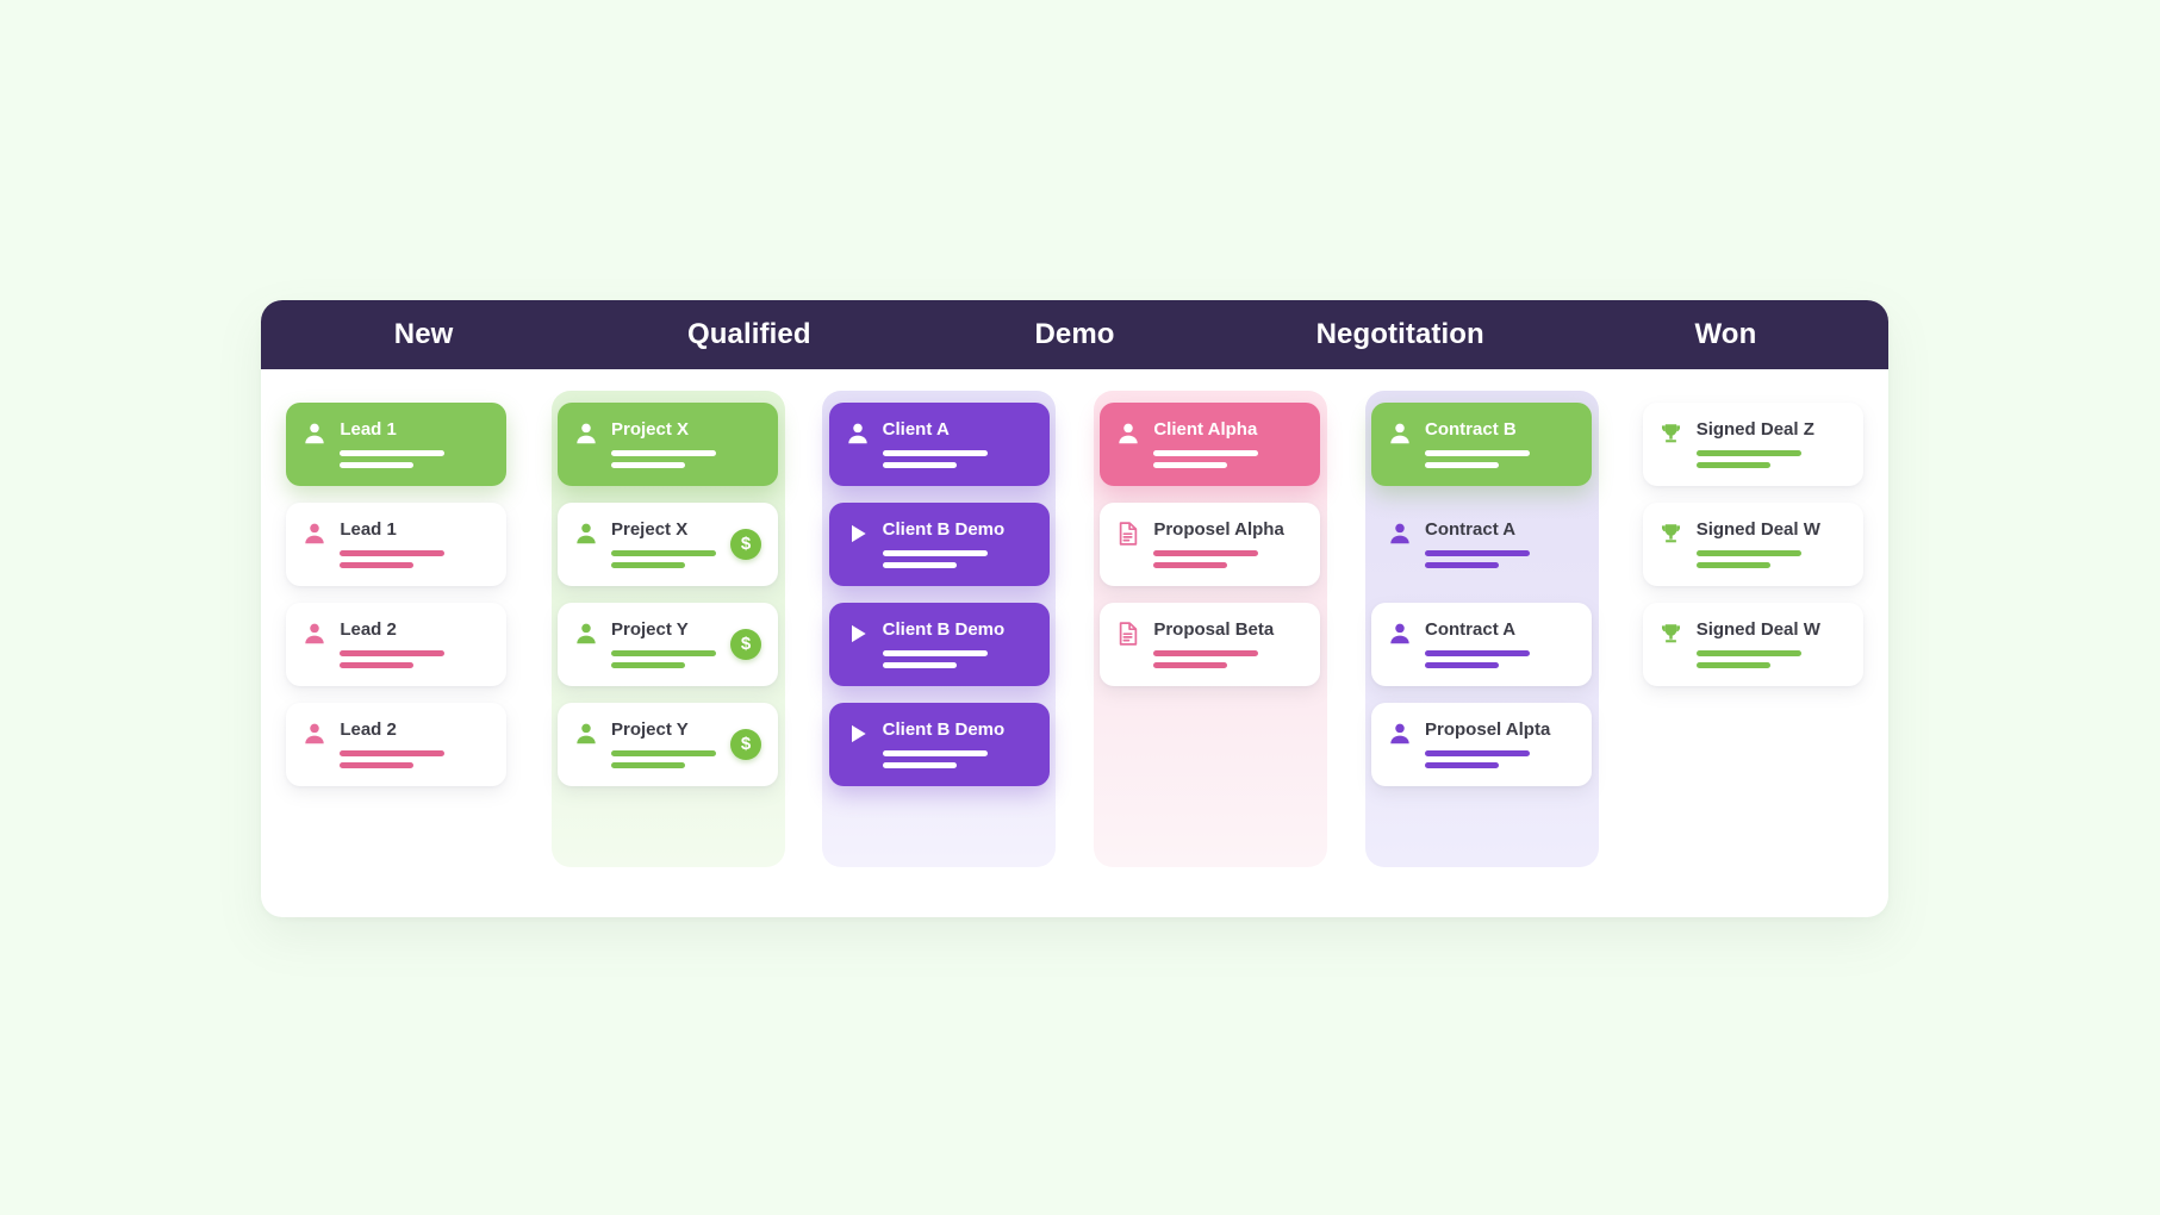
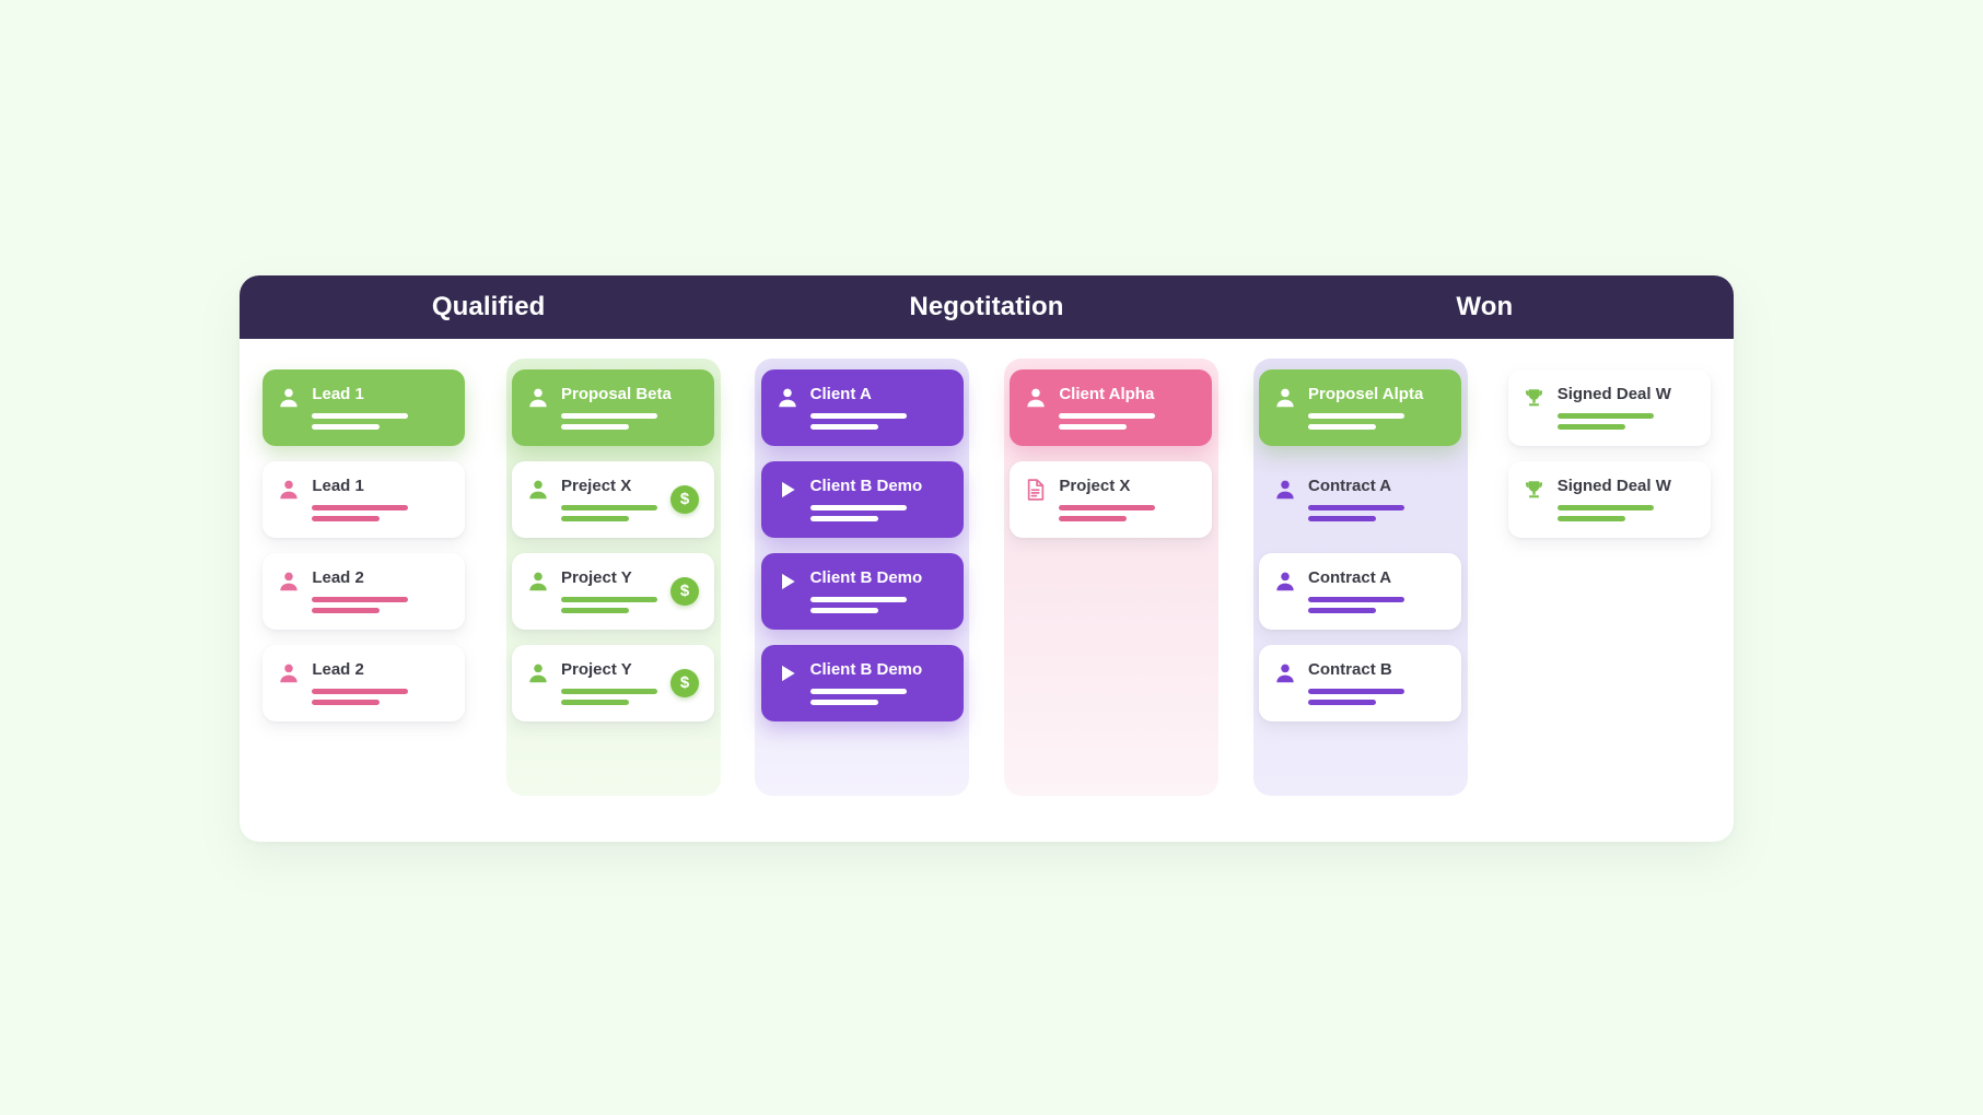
- New
  Qualified
- Demo
  Negotitation
  Won
  Lead 1
  Lead 1
  Lead 2
  Lead 2
- Project X
+ Proposal Beta
  Preject X
  $
  Project Y
  $
  Project Y
  $
  Client A
  Client B Demo
  Client B Demo
  Client B Demo
  Client Alpha
- Proposel Alpha
- Proposal Beta
+ Project X
- Contract B
+ Proposel Alpta
  Contract A
  Contract A
- Proposel Alpta
+ Contract B
- Signed Deal Z
  Signed Deal W
  Signed Deal W
